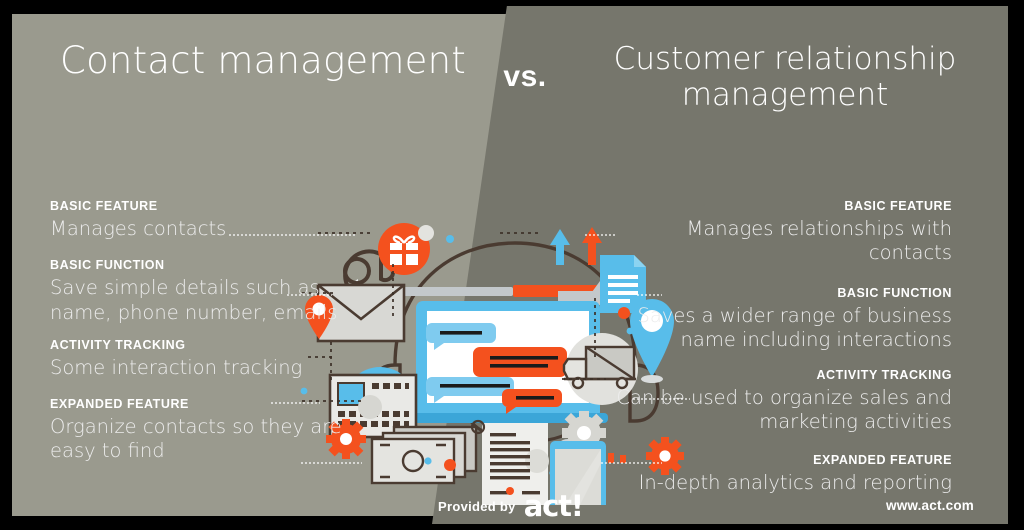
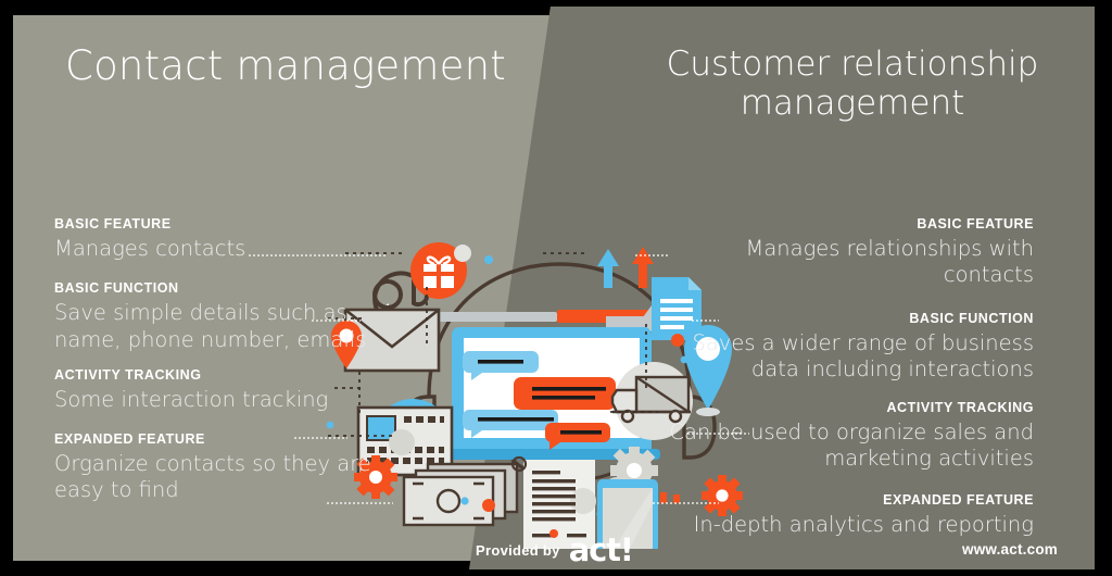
  Contact management
- vs.
  Customer relationship management
  BASIC FEATURE
  Manages contacts
  BASIC FUNCTION
  Save simple details such as name, phone number, emails
  ACTIVITY TRACKING
  Some interaction tracking
  EXPANDED FEATURE
  Organize contacts so they are easy to find
  BASIC FEATURE
  Manages relationships with contacts
  BASIC FUNCTION
- Saves a wider range of business name including interactions
+ Saves a wider range of business data including interactions
  ACTIVITY TRACKING
  C used to organize sales and marketing activities
  EXPANDED FEATURE
  In-depth analytics and reporting
  Provided by
  act!
  www.act.com
